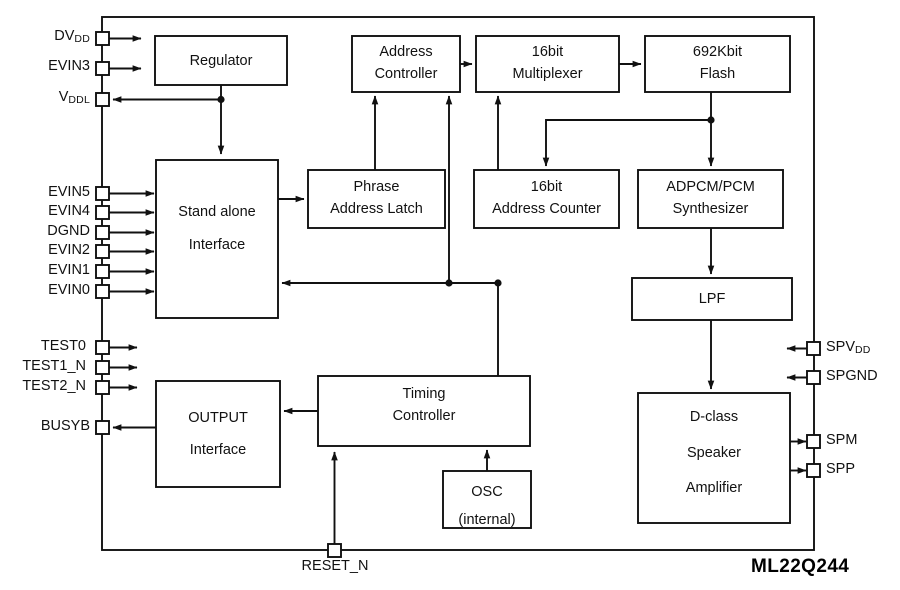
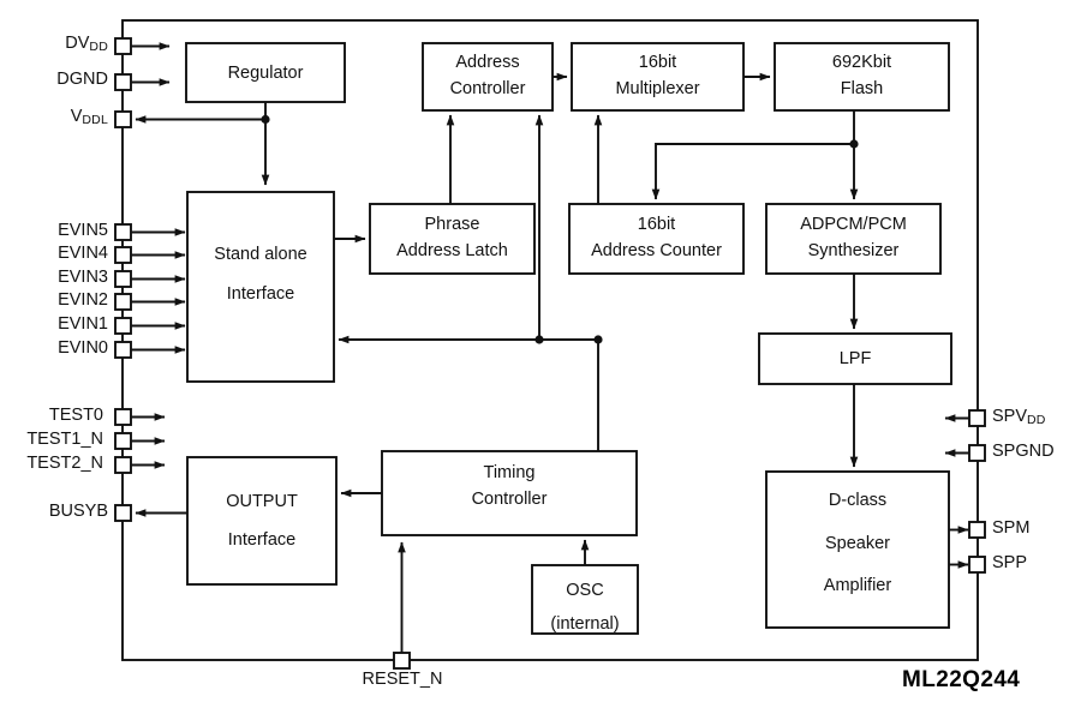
  Regulator
  Address
  Controller
  16bit
  Multiplexer
  692Kbit
  Flash
  Stand alone
  Interface
  Phrase
  Address Latch
  16bit
  Address Counter
  ADPCM/PCM
  Synthesizer
  LPF
  OUTPUT
  Interface
  Timing
  Controller
  OSC
  (internal)
  D-class
  Speaker
  Amplifier
  DVDD
- EVIN3
+ DGND
  VDDL
  EVIN5
  EVIN4
- DGND
+ EVIN3
  EVIN2
  EVIN1
  EVIN0
  TEST0
  TEST1_N
  TEST2_N
  BUSYB
  SPVDD
  SPGND
  SPM
  SPP
  RESET_N
  ML22Q244
